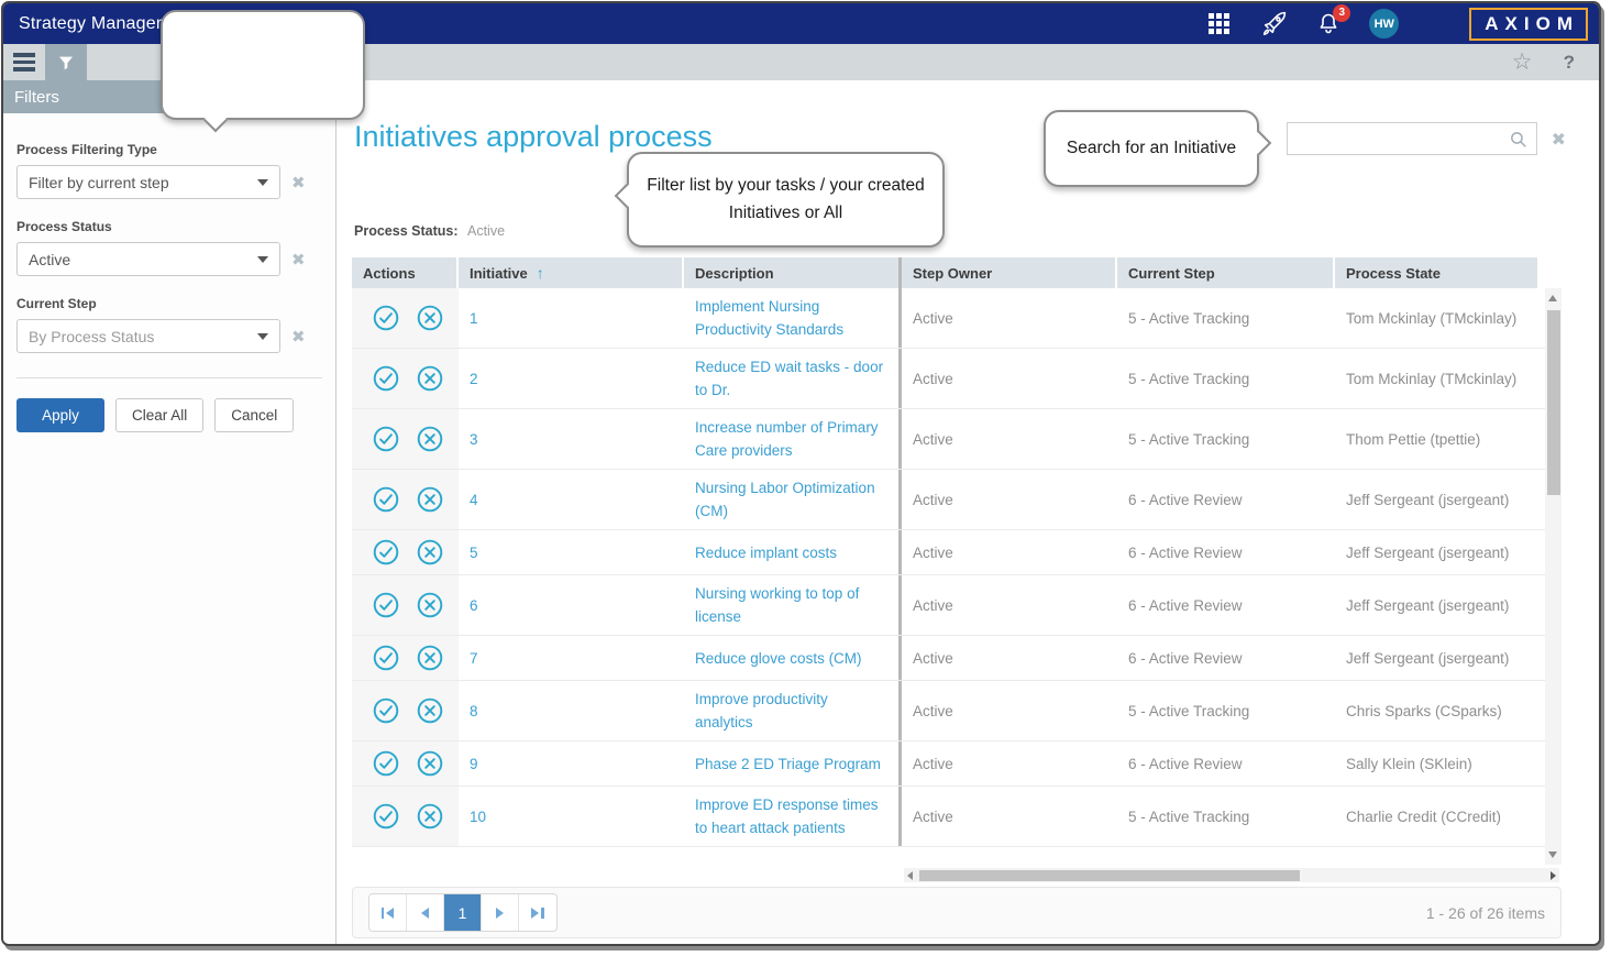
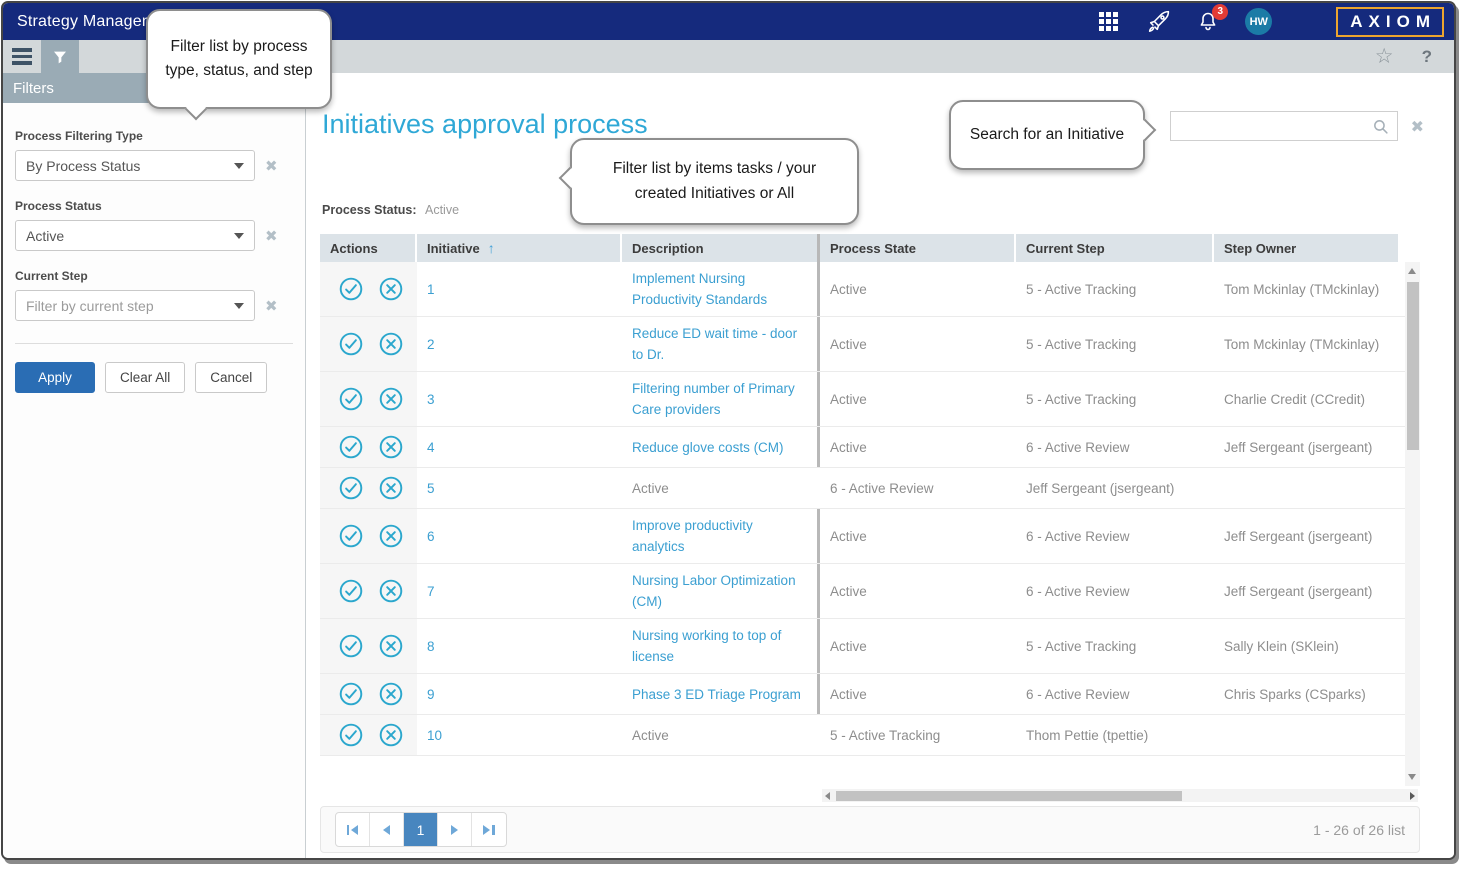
  Strategy Manage
  3
  HW
  AXIOM
  ☆
  ?
  Filters
  Process Filtering Type
- Filter by current step
+ By Process Status
  ✖
  Process Status
  Active
  ✖
  Current Step
- By Process Status
+ Filter by current step
  ✖
  Apply
  Clear All
  Cancel
  Initiatives approval process
  Process Status: Active
  ✖
  Actions
  Initiative
  ↑
  Description
- Step Owner
+ Process State
  Current Step
- Process State
+ Step Owner
  1
  Implement Nursing Productivity Standards
  Active
  5 - Active Tracking
  Tom Mckinlay (TMckinlay)
  2
- Reduce ED wait tasks - door to Dr.
+ Reduce ED wait time - door to Dr.
  Active
  5 - Active Tracking
  Tom Mckinlay (TMckinlay)
  3
- Increase number of Primary Care providers
+ Filtering number of Primary Care providers
  Active
  5 - Active Tracking
- Thom Pettie (tpettie)
+ Charlie Credit (CCredit)
  4
- Nursing Labor Optimization (CM)
+ Reduce glove costs (CM)
  Active
  6 - Active Review
  Jeff Sergeant (jsergeant)
  5
- Reduce implant costs
  Active
  6 - Active Review
  Jeff Sergeant (jsergeant)
  6
- Nursing working to top of license
+ Improve productivity analytics
  Active
  6 - Active Review
  Jeff Sergeant (jsergeant)
  7
- Reduce glove costs (CM)
+ Nursing Labor Optimization (CM)
  Active
  6 - Active Review
  Jeff Sergeant (jsergeant)
  8
- Improve productivity analytics
+ Nursing working to top of license
  Active
  5 - Active Tracking
- Chris Sparks (CSparks)
+ Sally Klein (SKlein)
  9
- Phase 2 ED Triage Program
+ Phase 3 ED Triage Program
  Active
  6 - Active Review
- Sally Klein (SKlein)
+ Chris Sparks (CSparks)
  10
- Improve ED response times to heart attack patients
  Active
  5 - Active Tracking
- Charlie Credit (CCredit)
+ Thom Pettie (tpettie)
  1
- 1 - 26 of 26 items
+ 1 - 26 of 26 list
+ Filter list by process type, status, and step
- Filter list by your tasks / your created Initiatives or All
+ Filter list by items tasks / your created Initiatives or All
  Search for an Initiative
